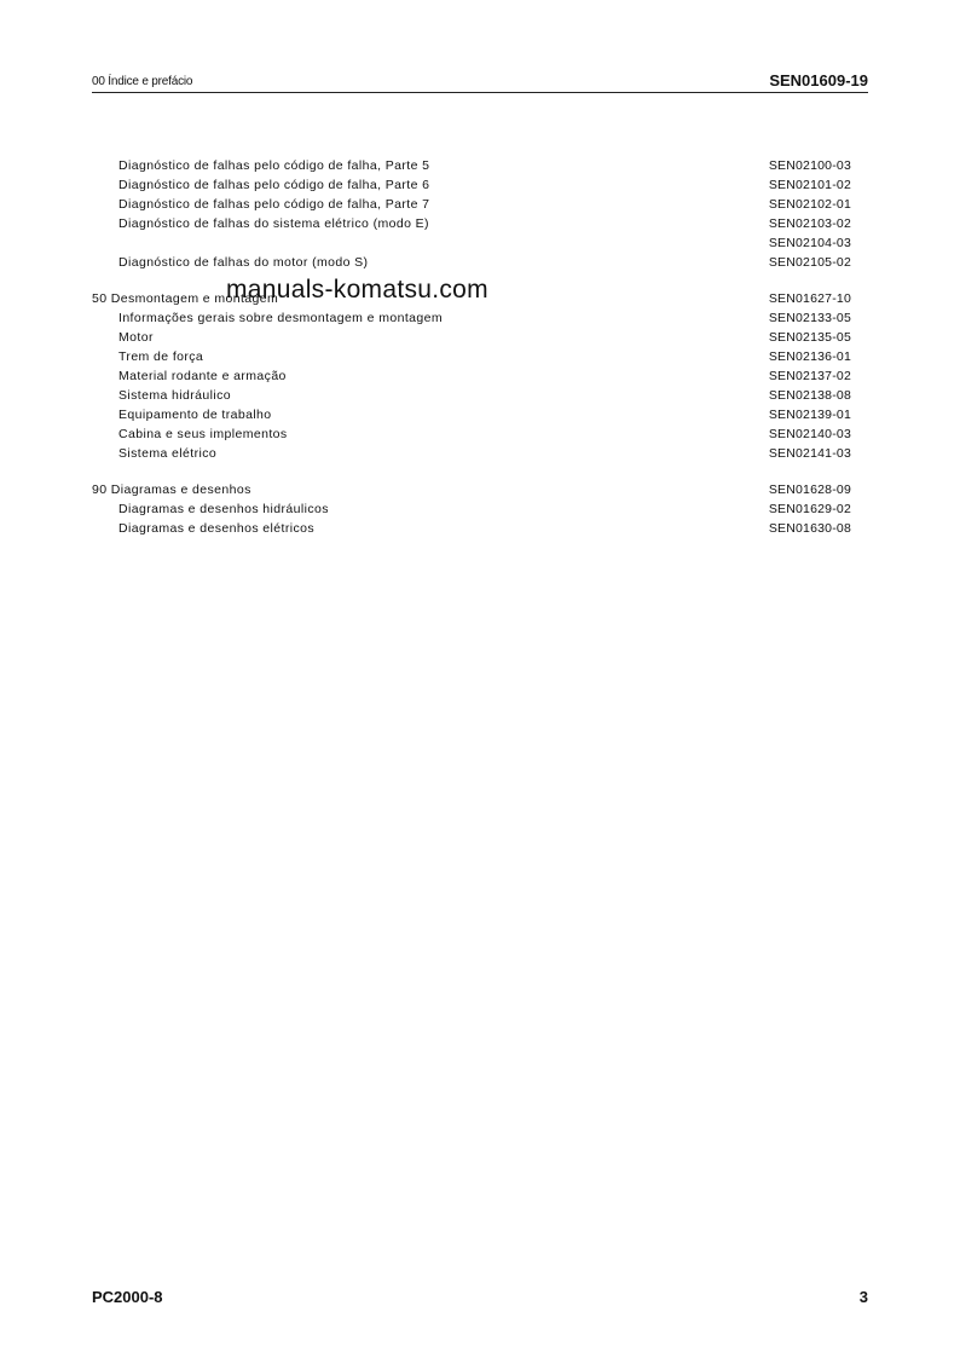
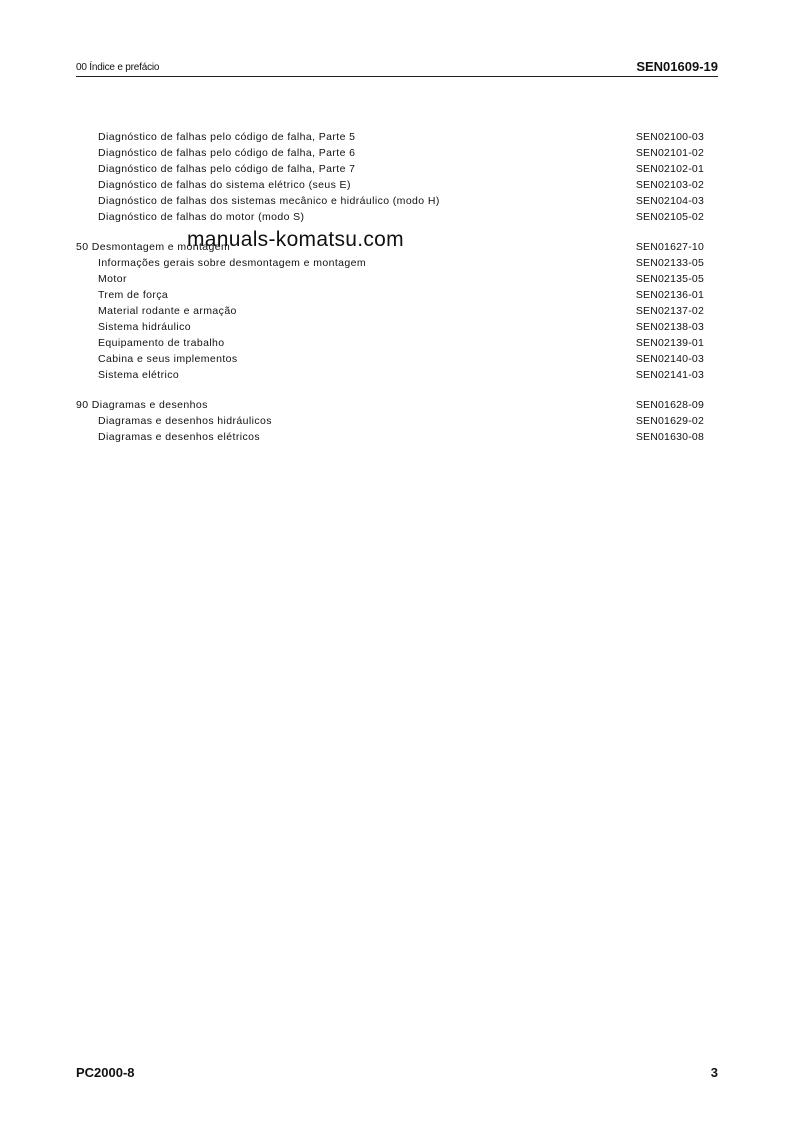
  00 Índice e prefácio
  SEN01609-19
  Diagnóstico de falhas pelo código de falha, Parte 5
  SEN02100-03
  Diagnóstico de falhas pelo código de falha, Parte 6
  SEN02101-02
  Diagnóstico de falhas pelo código de falha, Parte 7
  SEN02102-01
- Diagnóstico de falhas do sistema elétrico (modo E)
+ Diagnóstico de falhas do sistema elétrico (seus E)
  SEN02103-02
+ Diagnóstico de falhas dos sistemas mecânico e hidráulico (modo H)
  SEN02104-03
  Diagnóstico de falhas do motor (modo S)
  SEN02105-02
  50 Desmontagem e montagem
  SEN01627-10
  Informações gerais sobre desmontagem e montagem
  SEN02133-05
  Motor
  SEN02135-05
  Trem de força
  SEN02136-01
  Material rodante e armação
  SEN02137-02
  Sistema hidráulico
- SEN02138-08
+ SEN02138-03
  Equipamento de trabalho
  SEN02139-01
  Cabina e seus implementos
  SEN02140-03
  Sistema elétrico
  SEN02141-03
  90 Diagramas e desenhos
  SEN01628-09
  Diagramas e desenhos hidráulicos
  SEN01629-02
  Diagramas e desenhos elétricos
  SEN01630-08
  manuals-komatsu.com
  PC2000-8
  3
